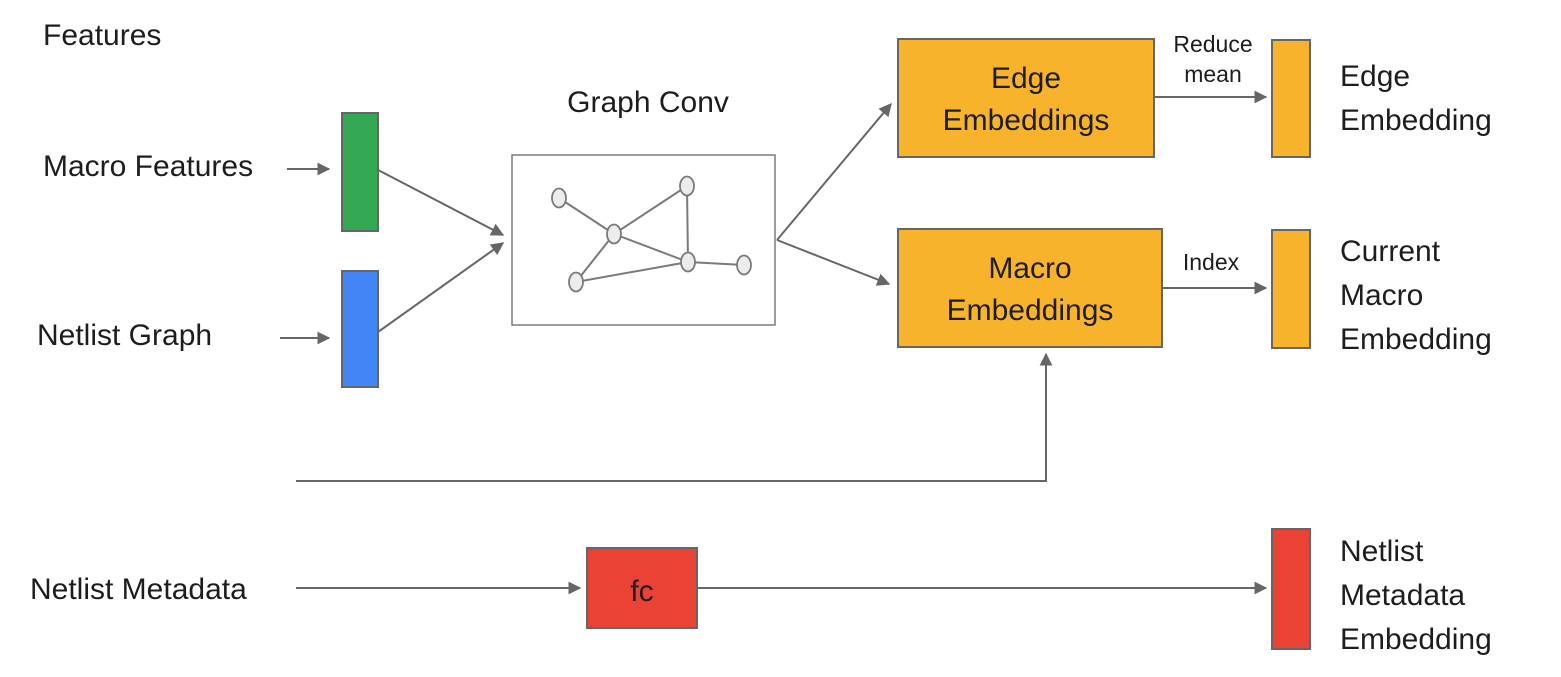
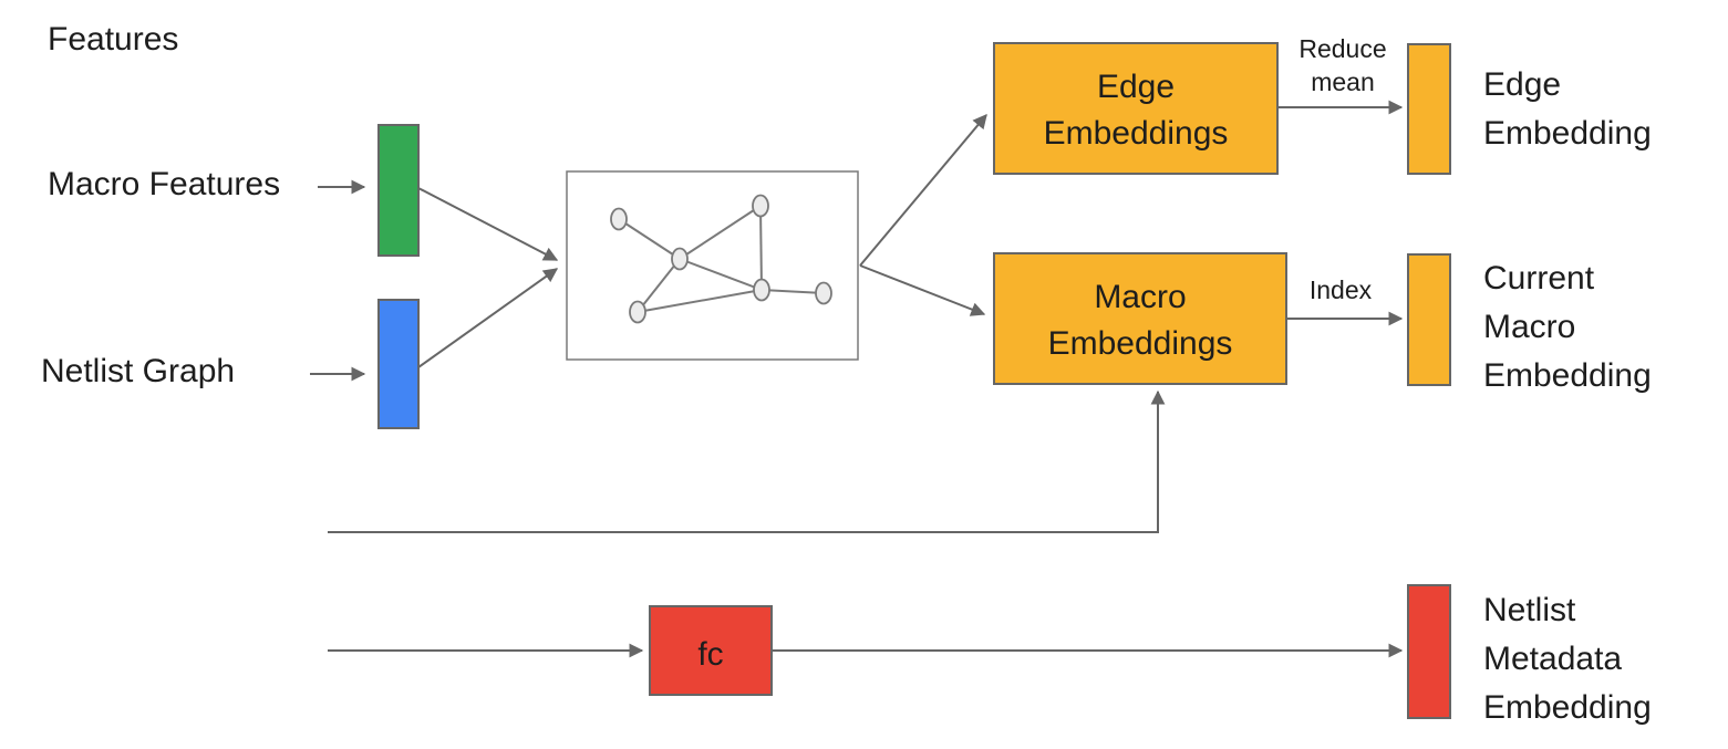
  Features
  Macro Features
  Netlist Graph
- Netlist Metadata
- Graph Conv
  Edge
  Embeddings
  Macro
  Embeddings
  Reduce
  mean
  Index
  Edge
  Embedding
  Current
  Macro
  Embedding
  Netlist
  Metadata
  Embedding
  fc
